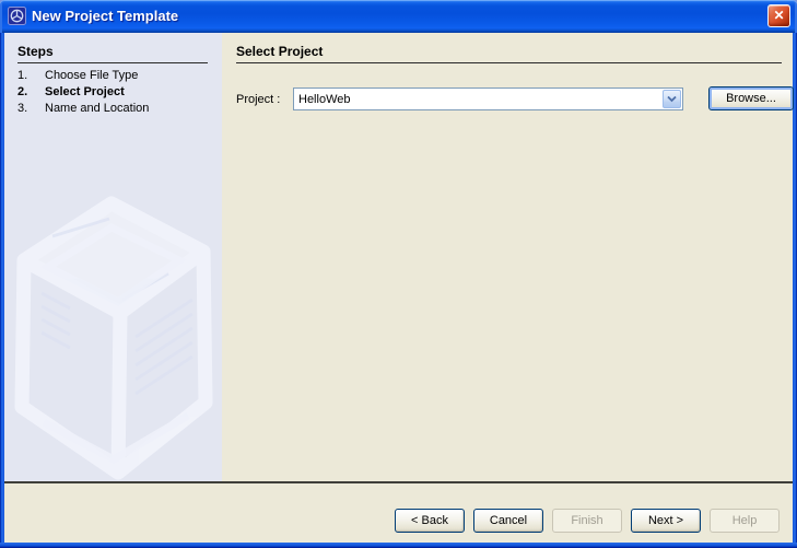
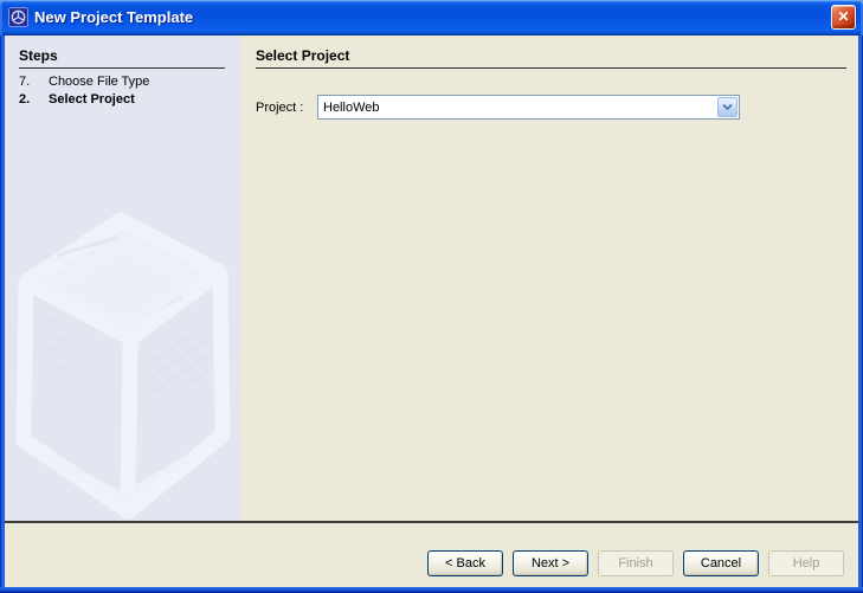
  New Project Template
  ✕
  Steps
- 1.
+ 7.
  Choose File Type
  2.
  Select Project
- 3.
- Name and Location
  Select Project
  Project :
  HelloWeb
- Browse...
  < Back
- Cancel
+ Next >
  Finish
- Next >
+ Cancel
  Help
